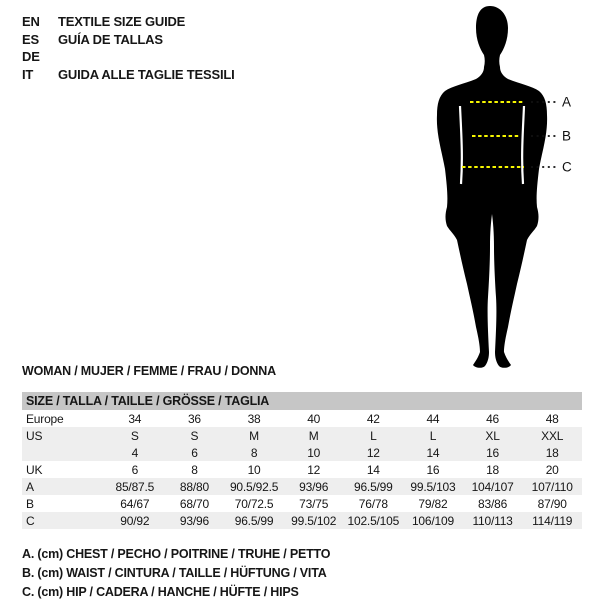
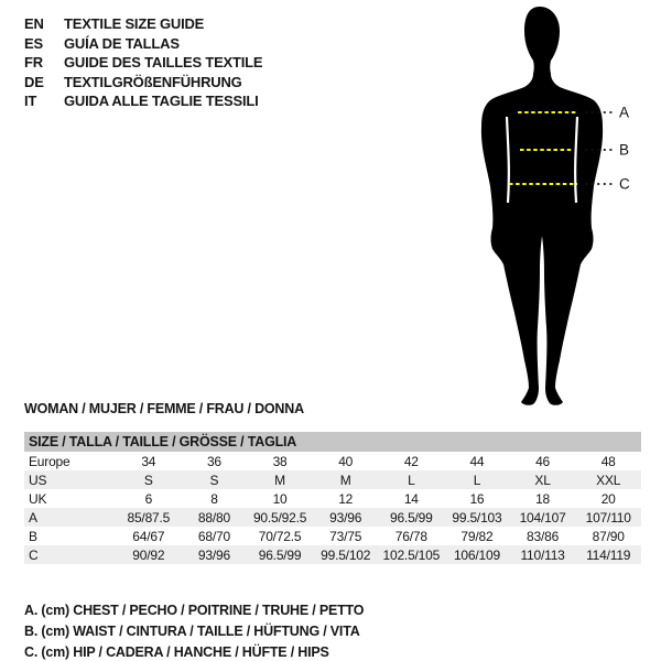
  EN
  TEXTILE SIZE GUIDE
  ES
  GUÍA DE TALLAS
+ FR
+ GUIDE DES TAILLES TEXTILE
  DE
+ TEXTILGRÖßENFÜHRUNG
  IT
  GUIDA ALLE TAGLIE TESSILI
  A
  B
  C
  WOMAN / MUJER / FEMME / FRAU / DONNA
  SIZE / TALLA / TAILLE / GRÖSSE / TAGLIA
  Europe	34	36	38	40	42	44	46	48
  US	S	S	M	M	L	L	XL	XXL
- 	4	6	8	10	12	14	16	18
  UK	6	8	10	12	14	16	18	20
  A	85/87.5	88/80	90.5/92.5	93/96	96.5/99	99.5/103	104/107	107/110
  B	64/67	68/70	70/72.5	73/75	76/78	79/82	83/86	87/90
  C	90/92	93/96	96.5/99	99.5/102	102.5/105	106/109	110/113	114/119
  A. (cm) CHEST / PECHO / POITRINE / TRUHE / PETTO
  B. (cm) WAIST / CINTURA / TAILLE / HÜFTUNG / VITA
  C. (cm) HIP / CADERA / HANCHE / HÜFTE / HIPS
